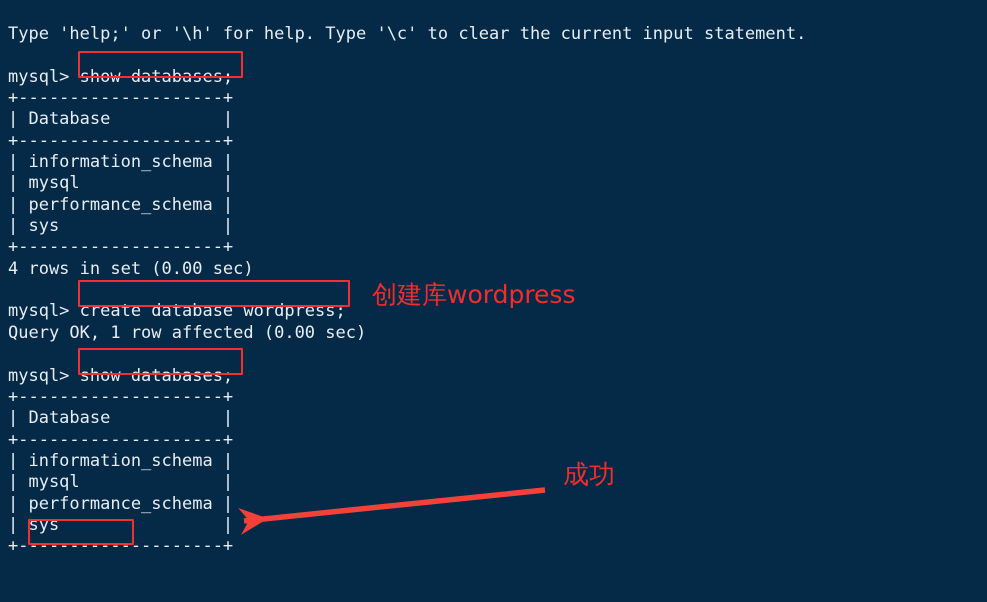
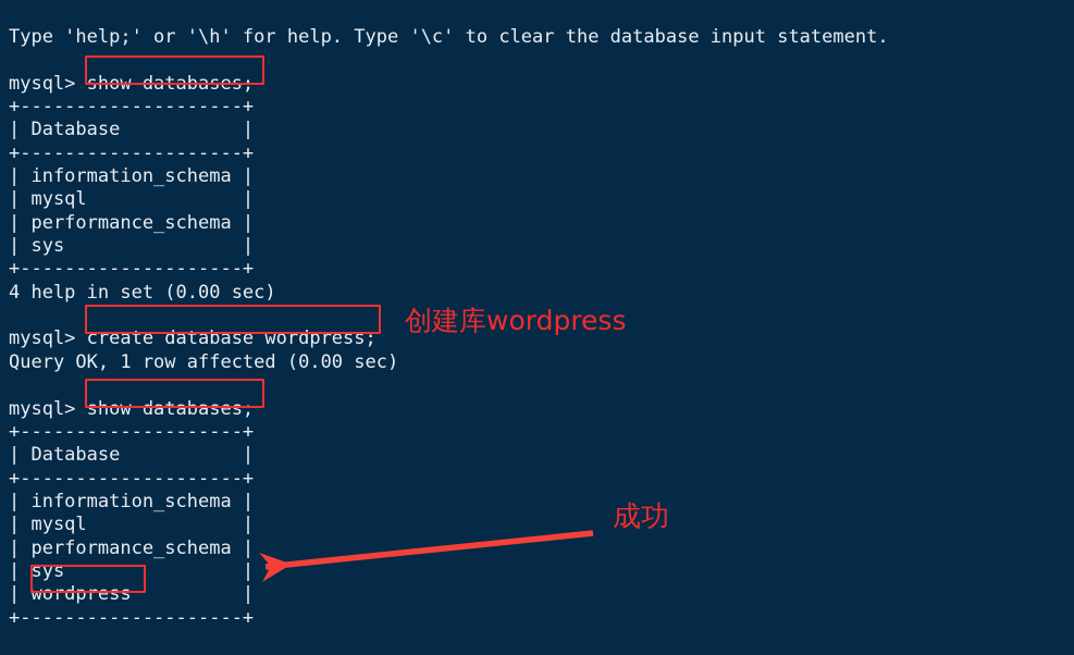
- Type 'help;' or '\h' for help. Type '\c' to clear the current input statement.
+ Type 'help;' or '\h' for help. Type '\c' to clear the database input statement.
  mysql> show databases;
  +--------------------+
  | Database |
  +--------------------+
  | information_schema |
  | mysql |
  | performance_schema |
  | sys |
  +--------------------+
- 4 rows in set (0.00 sec)
+ 4 help in set (0.00 sec)
  mysql> create database wordpress;
  Query OK, 1 row affected (0.00 sec)
  mysql> show databases;
  +--------------------+
  | Database |
  +--------------------+
  | information_schema |
  | mysql |
  | performance_schema |
  | sys |
+ | wordpress |
  +--------------------+
  创建库wordpress
  成功
